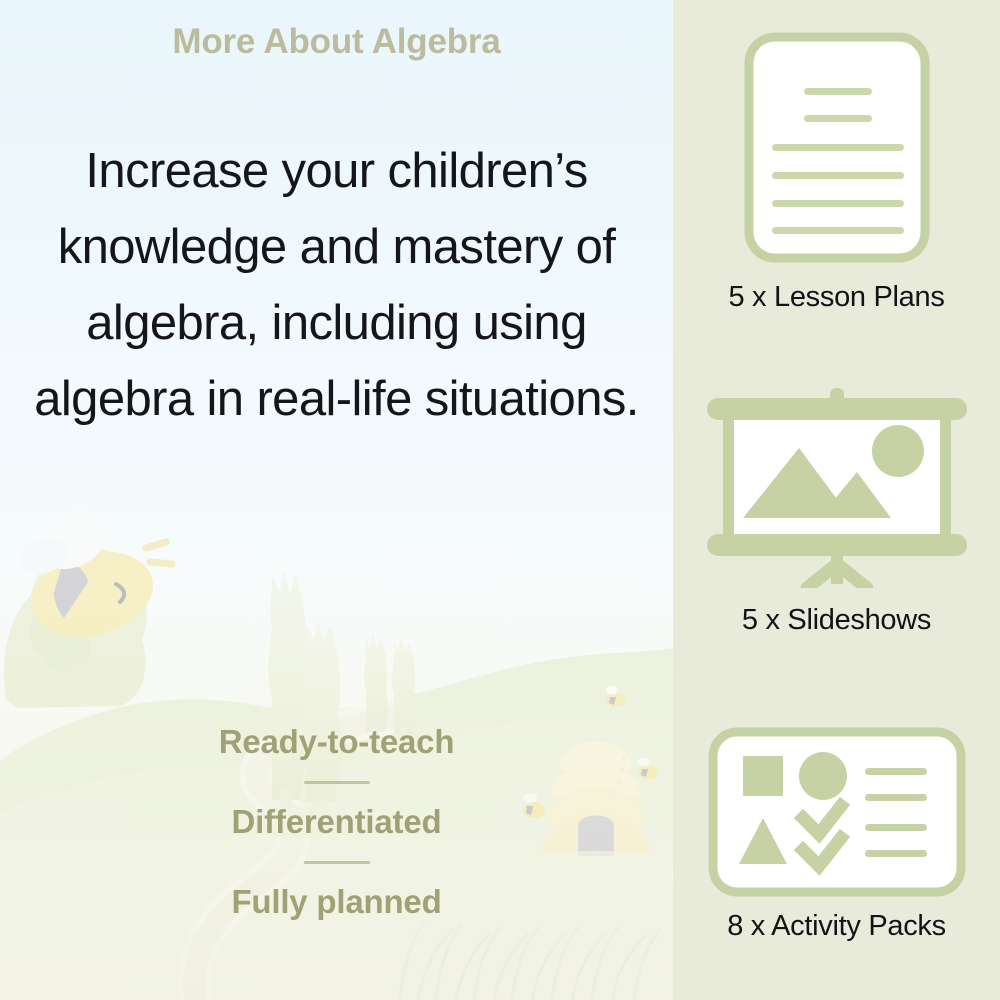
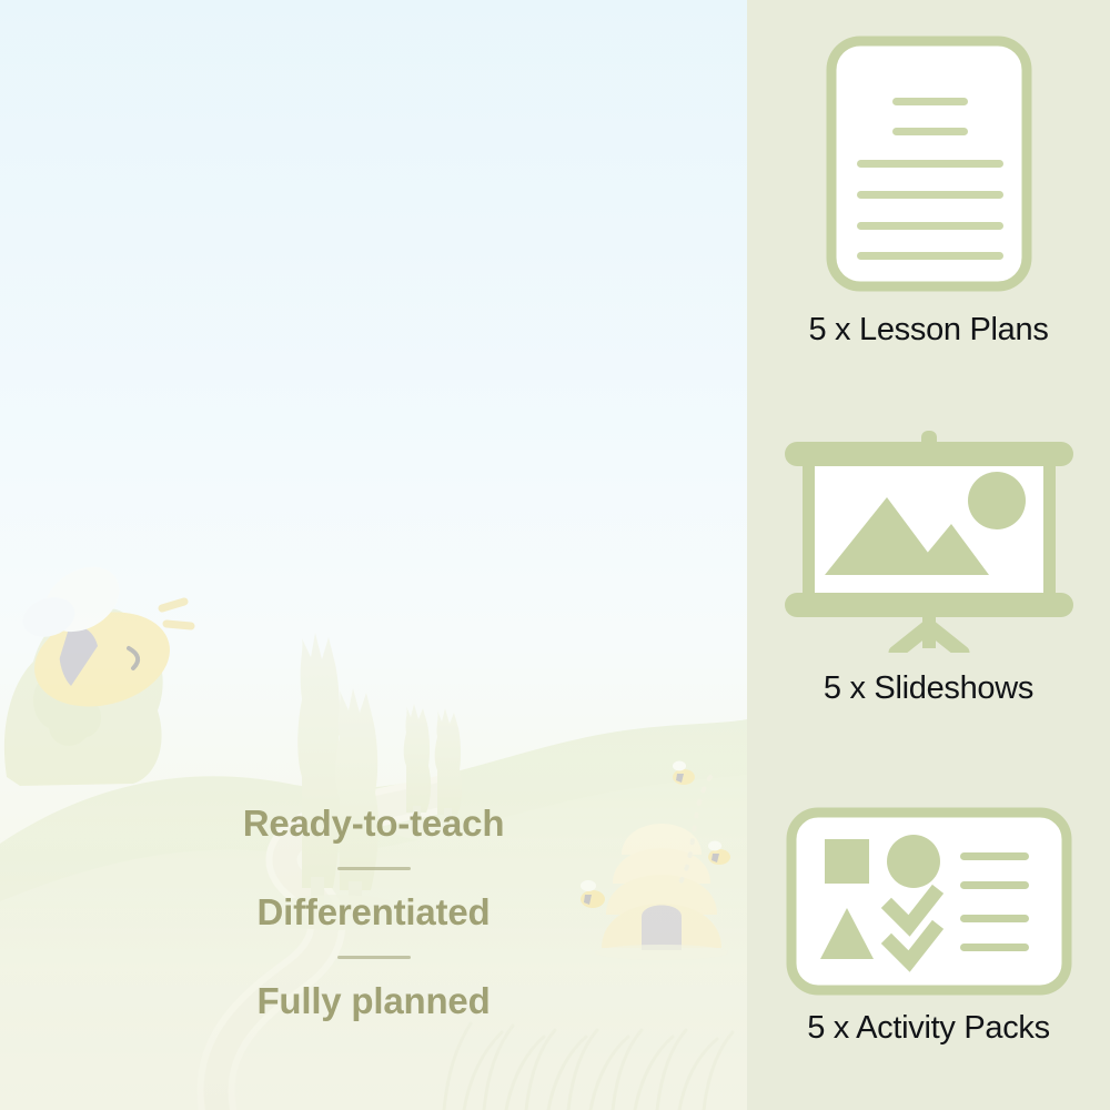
- More About Algebra
- Increase your children’s knowledge and mastery of algebra, including using algebra in real-life situations.
  Ready-to-teach
  Differentiated
  Fully planned
  5 x Lesson Plans
  5 x Slideshows
- 8 x Activity Packs
+ 5 x Activity Packs
